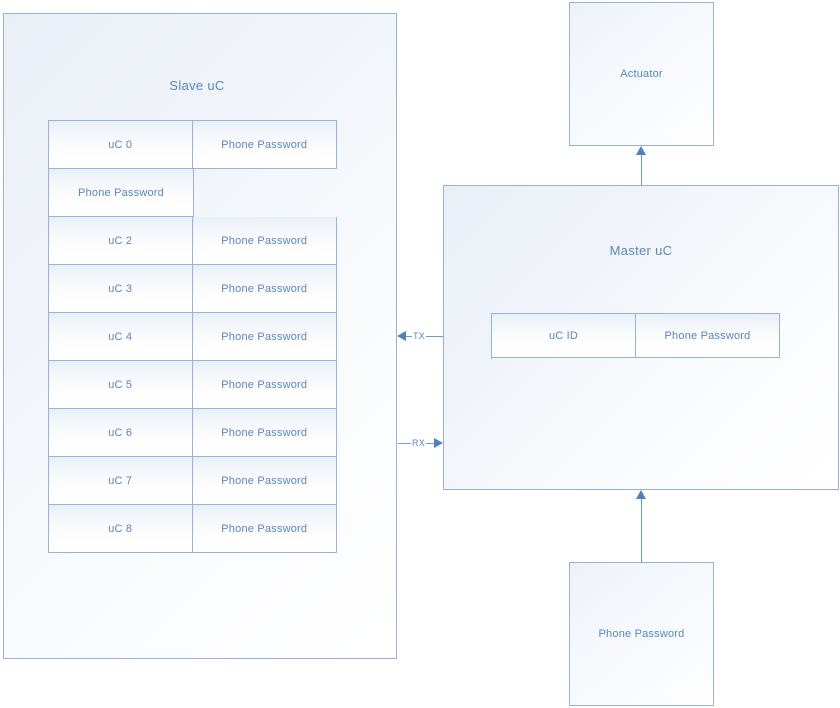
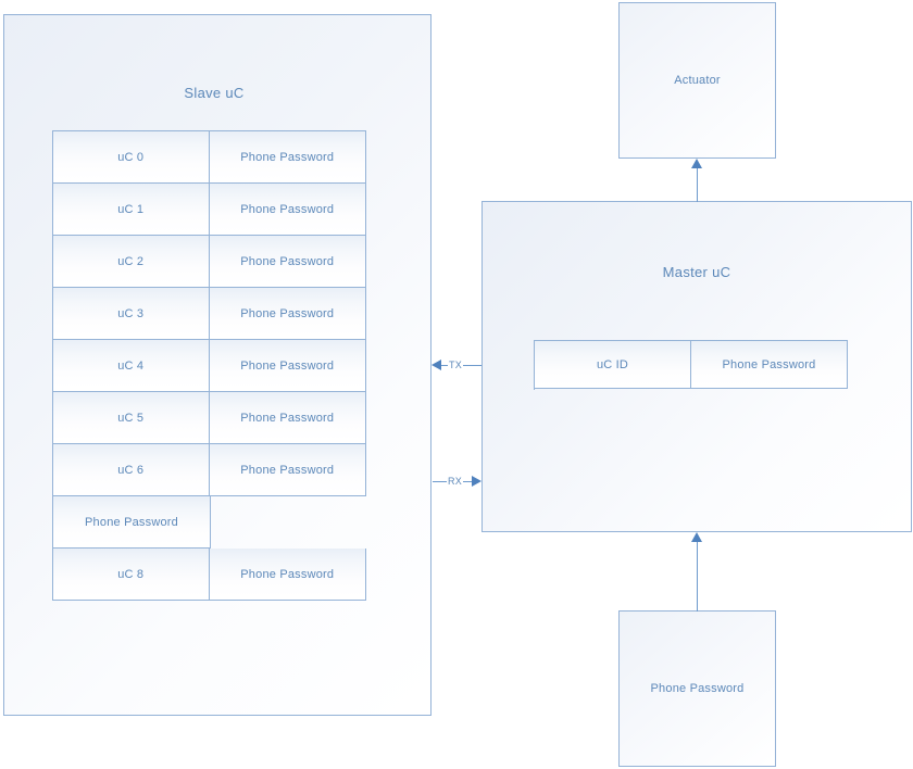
  Slave uC
  uC 0
  Phone Password
+ uC 1
  Phone Password
  uC 2
  Phone Password
  uC 3
  Phone Password
  uC 4
  Phone Password
  uC 5
  Phone Password
  uC 6
  Phone Password
- uC 7
  Phone Password
  uC 8
  Phone Password
  Master uC
  uC ID
  Phone Password
  Actuator
  Phone Password
  TX
  RX
